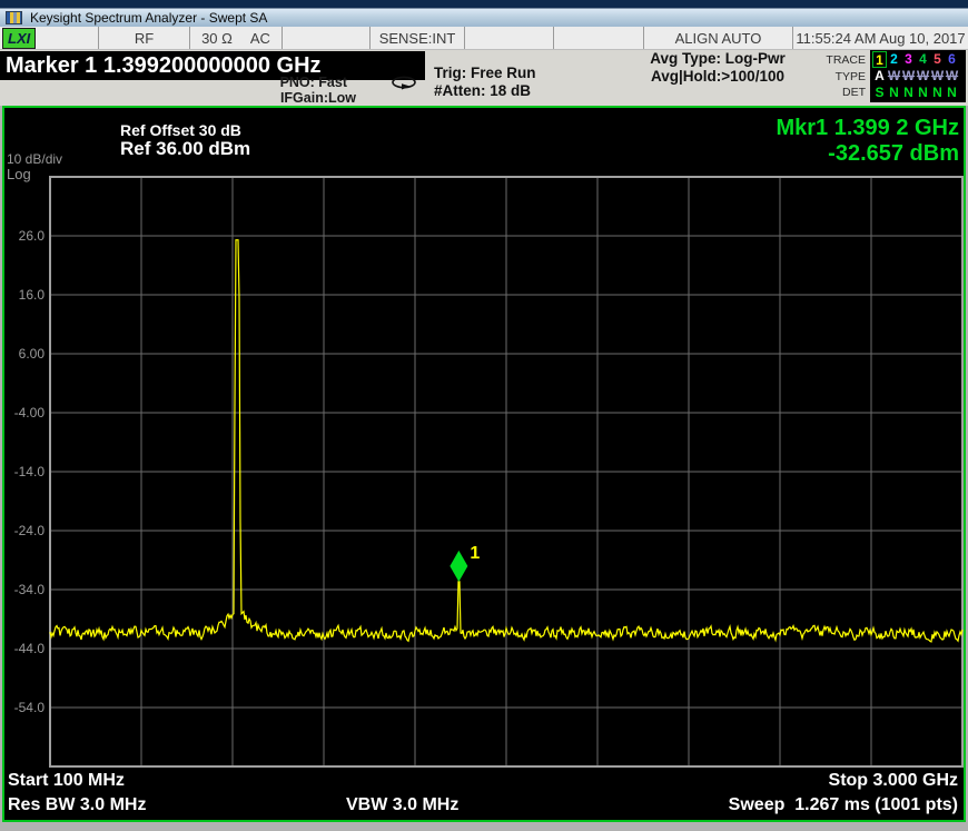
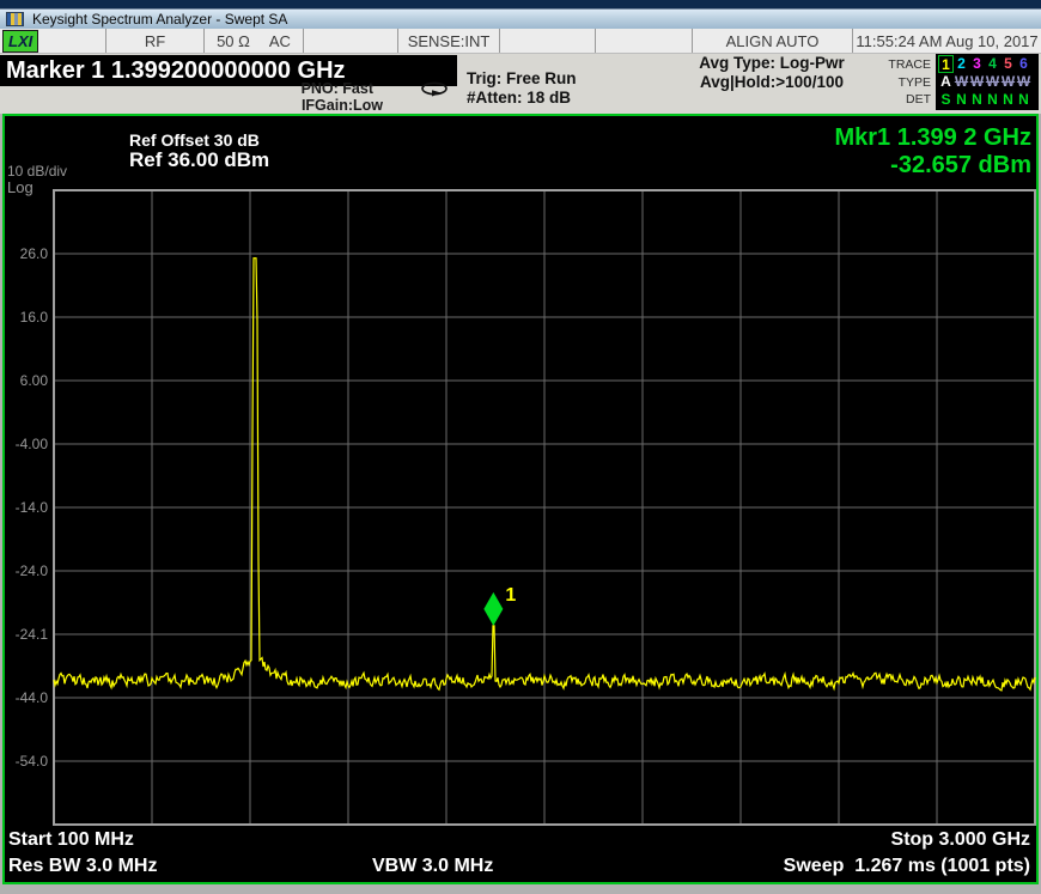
  Keysight Spectrum Analyzer - Swept SA
  LXI
  RF
- 30 Ω
+ 50 Ω
  AC
  SENSE:INT
  ALIGN AUTO
  11:55:24 AM Aug 10, 2017
  Marker 1 1.399200000000 GHz
  PNO: Fast
  IFGain:Low
  Trig: Free Run
  #Atten: 18 dB
  Avg Type: Log-Pwr
  Avg|Hold:>100/100
  TRACE
  TYPE
  DET
  1
  2
  3
  4
  5
  6
  A
  W
  W
  W
  W
  W
  S
  N
  N
  N
  N
  N
  1
  Ref Offset 30 dB
  Ref 36.00 dBm
  Mkr1 1.399 2 GHz
  -32.657 dBm
  10 dB/div
  Log
  26.0
  16.0
  6.00
  -4.00
  -14.0
  -24.0
- -34.0
+ -24.1
  -44.0
  -54.0
  Start 100 MHz
  Stop 3.000 GHz
  Res BW 3.0 MHz
  VBW 3.0 MHz
  Sweep 1.267 ms (1001 pts)
